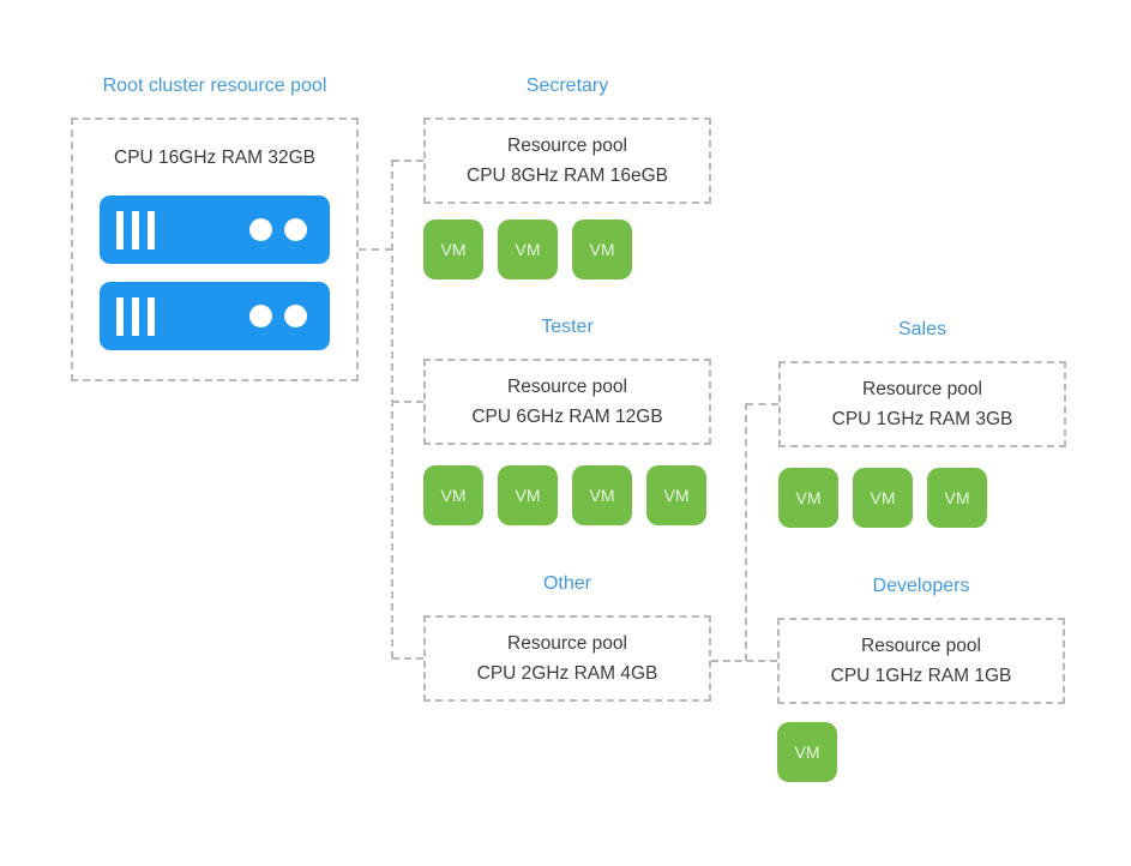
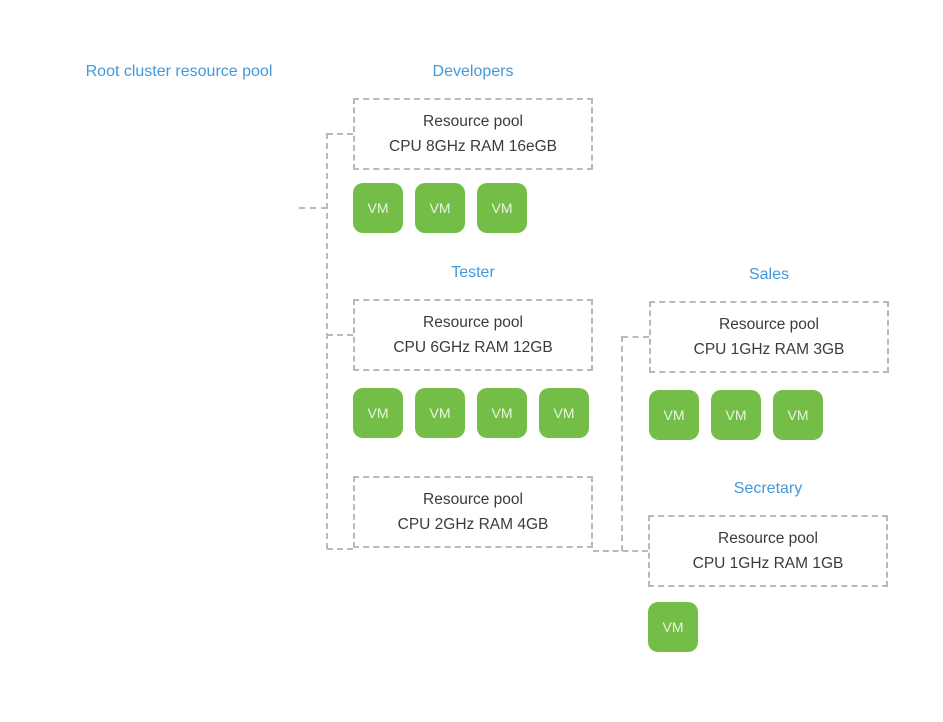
  Root cluster resource pool
- CPU 16GHz RAM 32GB
- Secretary
+ Developers
  Resource pool
  CPU 8GHz RAM 16eGB
  VM
  VM
  VM
  Tester
  Resource pool
  CPU 6GHz RAM 12GB
  VM
  VM
  VM
  VM
  Sales
  Resource pool
  CPU 1GHz RAM 3GB
  VM
  VM
  VM
- Other
  Resource pool
  CPU 2GHz RAM 4GB
- Developers
+ Secretary
  Resource pool
  CPU 1GHz RAM 1GB
  VM
